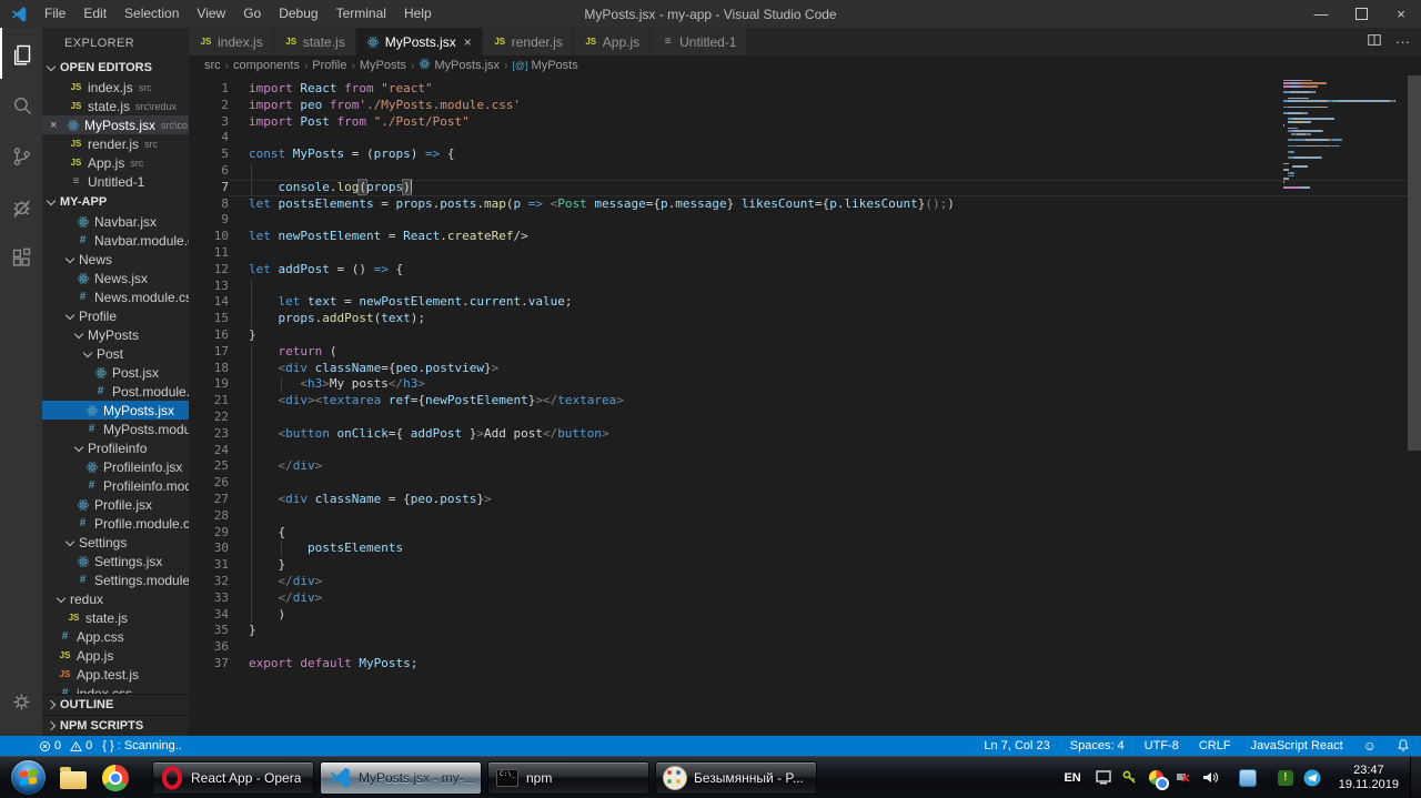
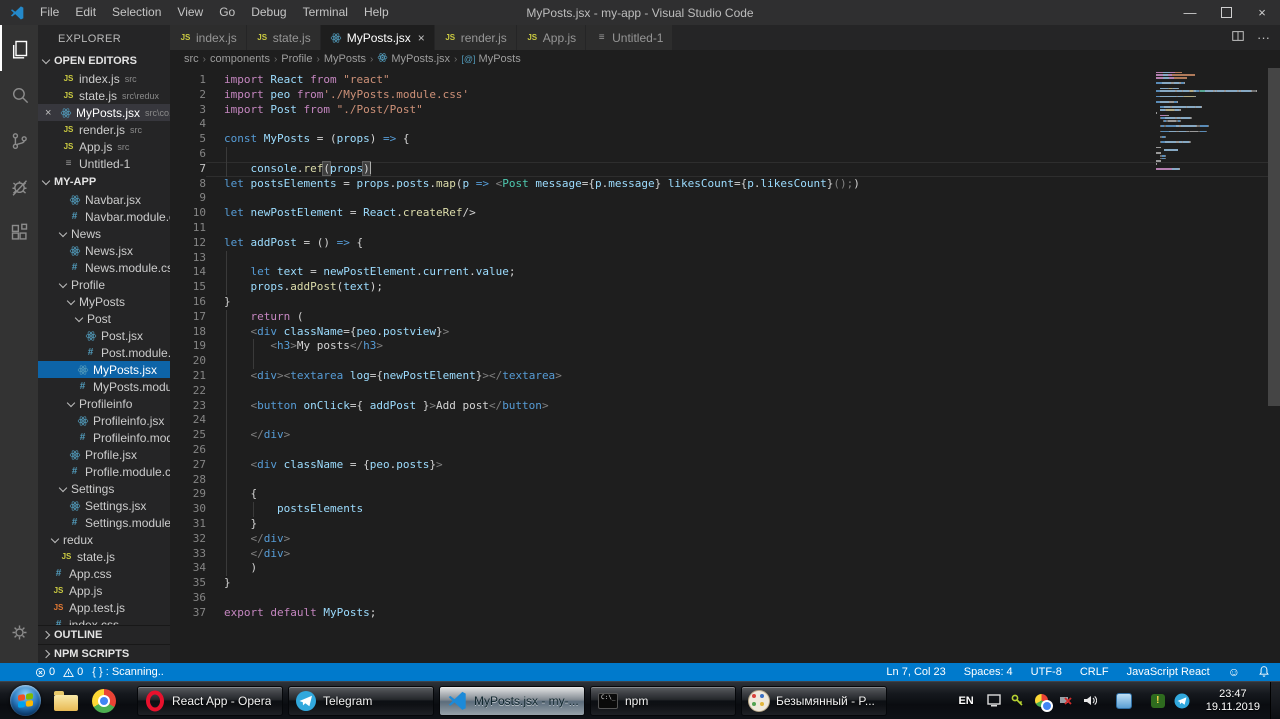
  File
  Edit
  Selection
  View
  Go
  Debug
  Terminal
  Help
  MyPosts.jsx - my-app - Visual Studio Code
  —
  ×
  EXPLORER
  OPEN EDITORS
  JS
  index.js
  src
  JS
  state.js
  src\redux
  ×
  MyPosts.jsx
  JS
  render.js
  src
  JS
  App.js
  src
  ≡
  Untitled-1
  MY-APP
  Navbar.jsx
  #
  Navbar.module.
  News
  News.jsx
  #
  News.module.c
  Profile
  MyPosts
  Post
  Post.jsx
  #
  Post.module
  MyPosts.jsx
  #
  Profileinfo
  Profileinfo.jsx
  #
  Profileinfo.mo
  Profile.jsx
  #
  Profile.module.c
  Settings
  Settings.jsx
  #
  Settings.module
  redux
  JS
  state.js
  #
  App.css
  JS
  App.js
  JS
  App.test.js
  #
  index.css
  OUTLINE
  NPM SCRIPTS
  JS
  index.js
  JS
  state.js
  MyPosts.jsx
  ×
  JS
  render.js
  JS
  App.js
  ≡
  Untitled-1
  ···
  src
  ›
  components
  ›
  Profile
  ›
  MyPosts
  ›
  MyPosts.jsx
  ›
  [@]
  MyPosts
  1
  import React from "react"
  2
  import peo from'./MyPosts.module.css'
  3
  import Post from "./Post/Post"
  4
  5
  const MyPosts = (props) => {
  6
  7
- console.log(props)
+ console.ref(props)
  8
  let postsElements = props.posts.map(p => <Post message={p.message} likesCount={p.likesCount}();)
  9
  10
  let newPostElement = React.createRef/>
  11
  12
  let addPost = () => {
  13
  14
  let text = newPostElement.current.value;
  15
  props.addPost(text);
  16
  }
  17
  return (
  18
  <div className={peo.postview}>
  19
  <h3>My posts</h3>
+ 20
  21
- <div><textarea ref={newPostElement}></textarea>
+ <div><textarea log={newPostElement}></textarea>
  22
  23
  <button onClick={ addPost }>Add post</button>
  24
  25
  </div>
  26
  27
  <div className = {peo.posts}>
  28
  29
  {
  30
  postsElements
  31
  }
  32
  </div>
  33
  </div>
  34
  )
  35
  }
  36
  37
  export default MyPosts;
  0
  0
  { } : Scanning..
  Ln 7, Col 23
  Spaces: 4
  UTF-8
  CRLF
  JavaScript React
  ☺
  React App - Opera
+ Telegram
  MyPosts.jsx - my-...
  npm
  Безымянный - P...
  EN
  !
  23:47
  19.11.2019
